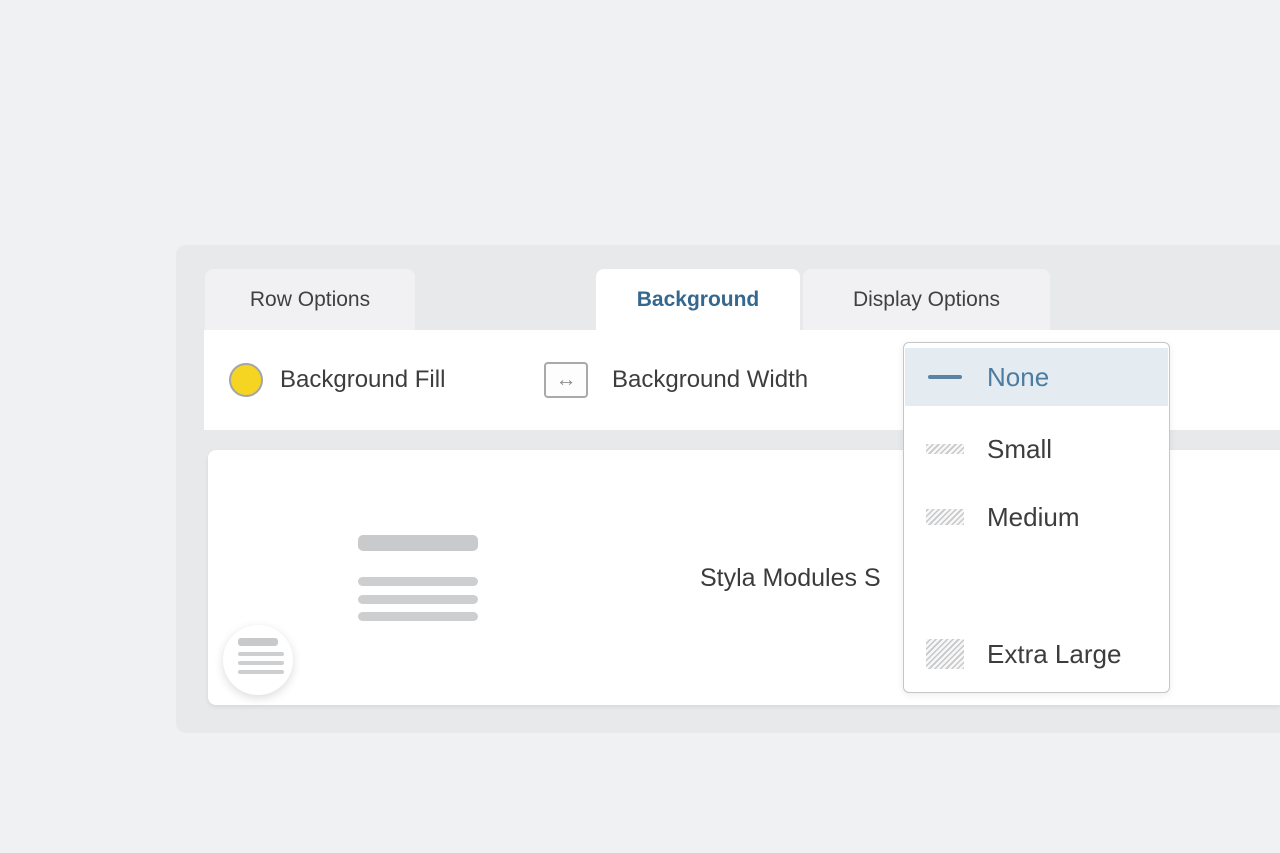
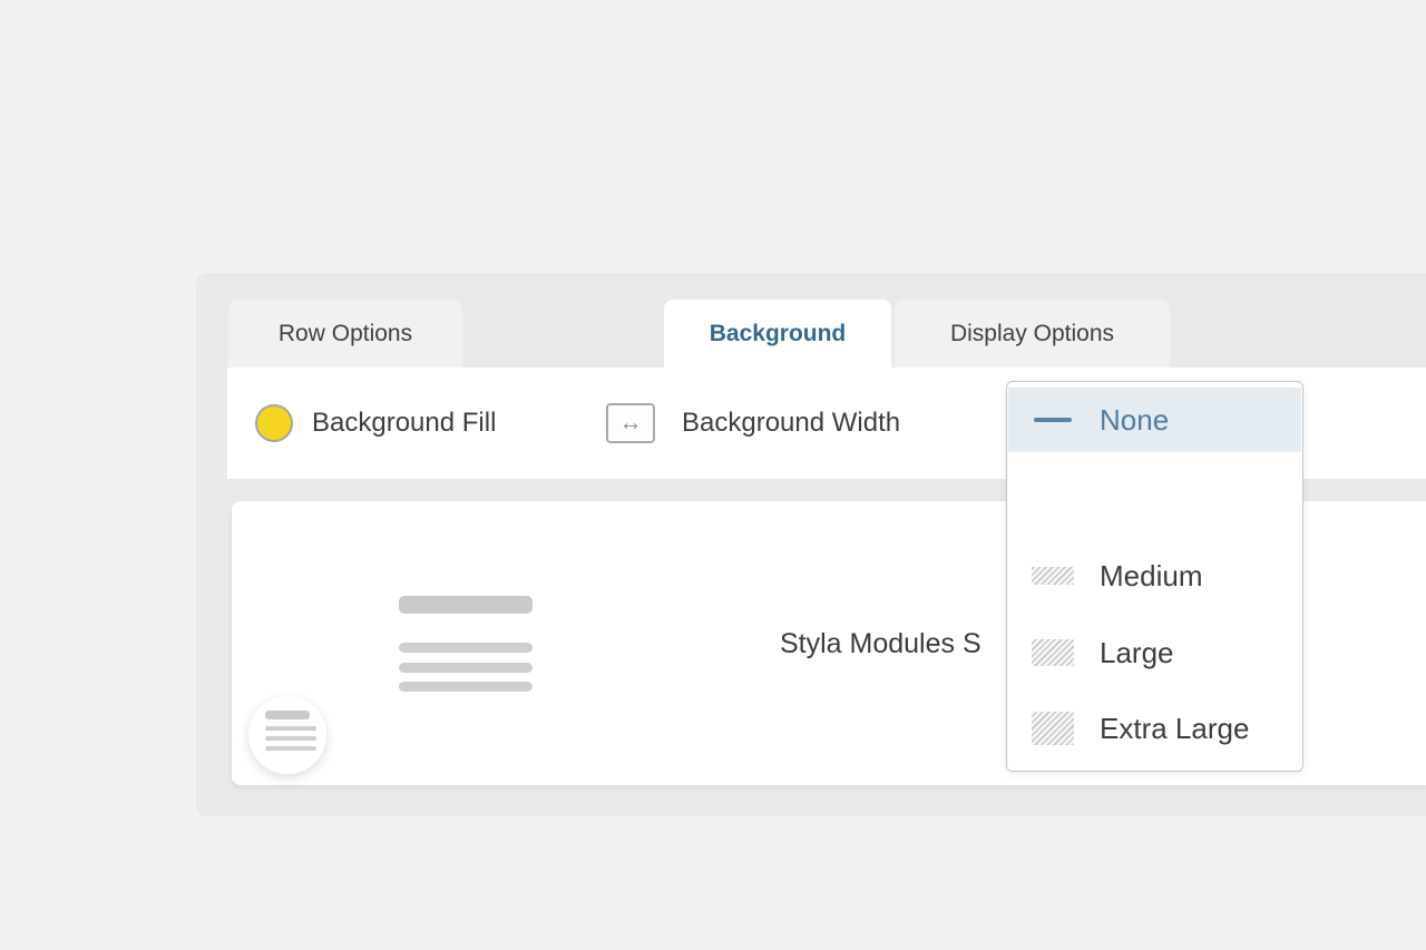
  Row Options
  Background
  Display Options
  Background Fill
  ↔
  Background Width
  Styla Modules S
  None
- Small
  Medium
+ Large
  Extra Large
